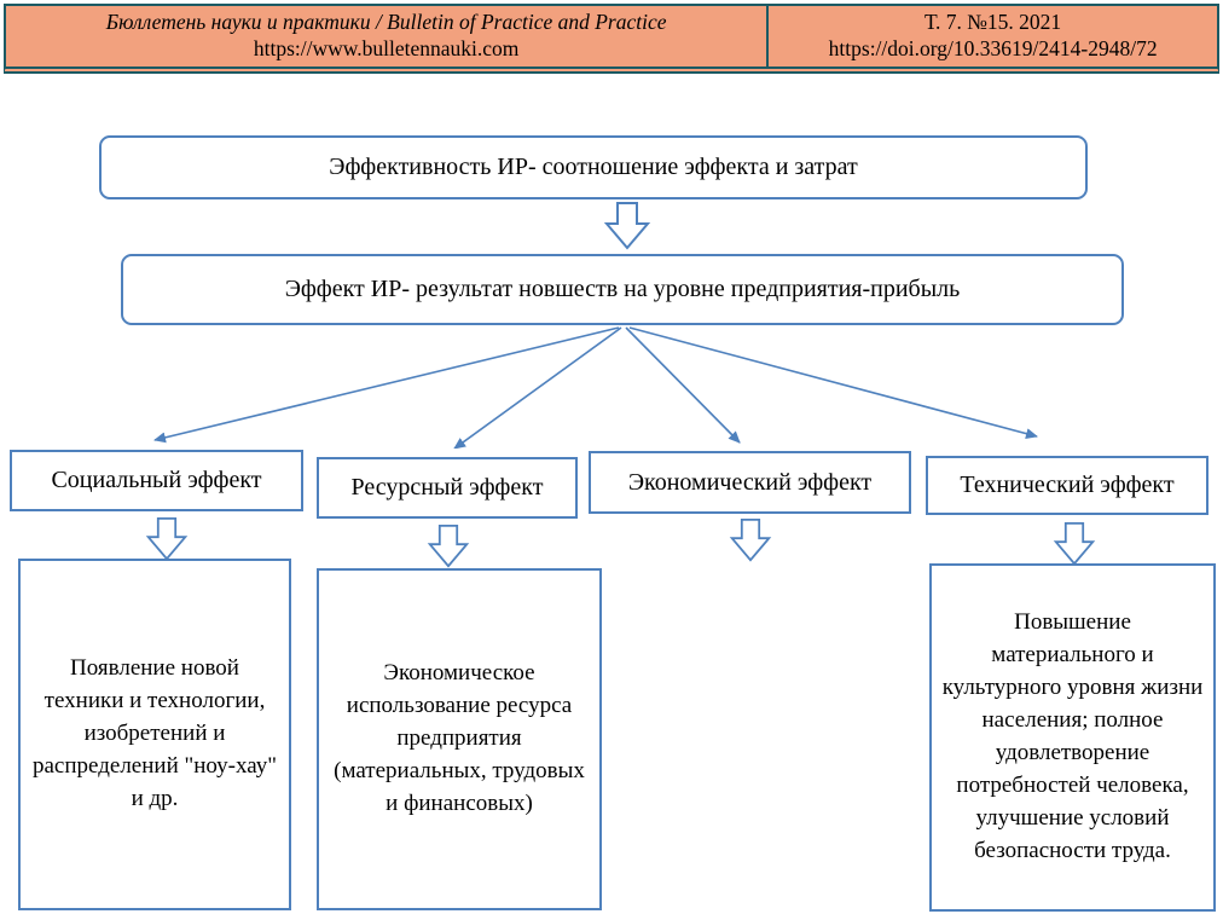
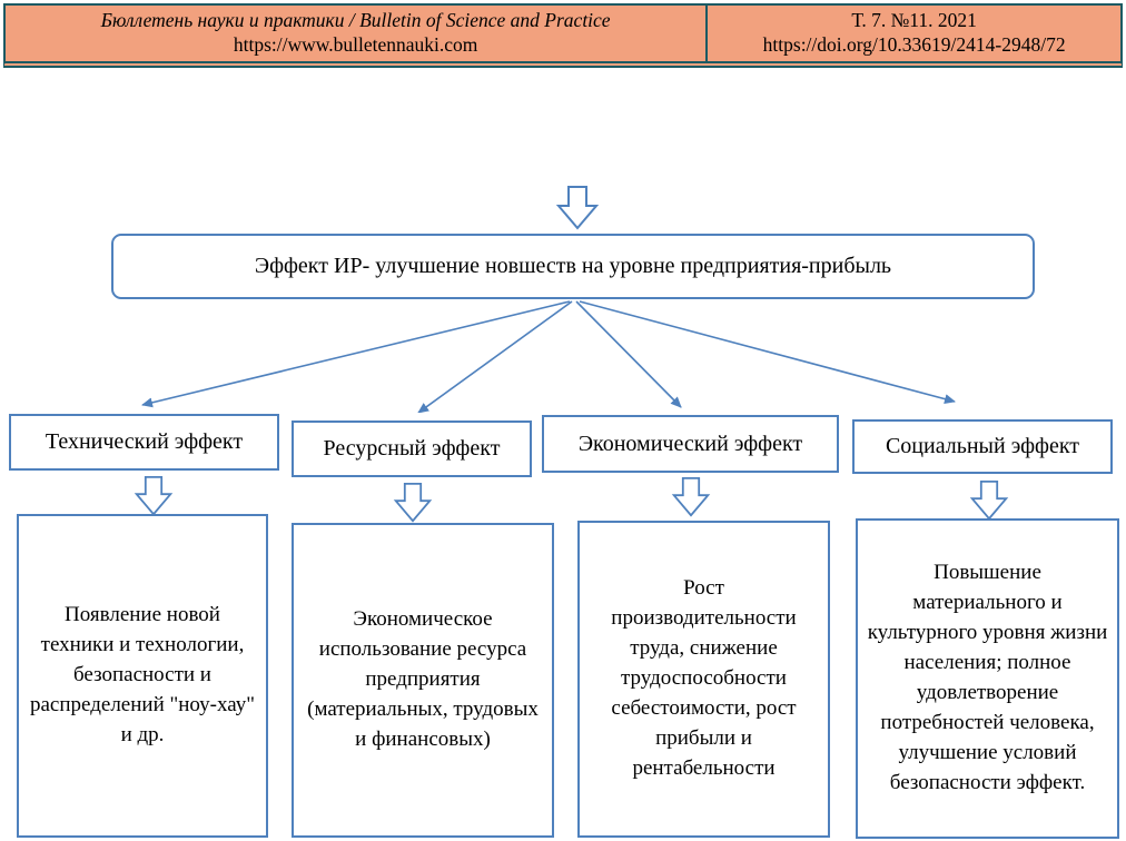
- Бюллетень науки и практики / Bulletin of Practice and Practice
+ Бюллетень науки и практики / Bulletin of Science and Practice
  https://www.bulletennauki.com
- Т. 7. №15. 2021
+ Т. 7. №11. 2021
  https://doi.org/10.33619/2414-2948/72
- Эффективность ИР- соотношение эффекта и затрат
- Эффект ИР- результат новшеств на уровне предприятия-прибыль
+ Эффект ИР- улучшение новшеств на уровне предприятия-прибыль
- Социальный эффект
+ Технический эффект
  Ресурсный эффект
  Экономический эффект
- Технический эффект
+ Социальный эффект
- Появление новой техники и технологии, изобретений и распределений "ноу-хау" и др.
+ Появление новой техники и технологии, безопасности и распределений "ноу-хау" и др.
  Экономическое использование ресурса предприятия (материальных, трудовых и финансовых)
+ Рост производительности труда, снижение трудоспособности себестоимости, рост прибыли и рентабельности
- Повышение материального и культурного уровня жизни населения; полное удовлетворение потребностей человека, улучшение условий безопасности труда.
+ Повышение материального и культурного уровня жизни населения; полное удовлетворение потребностей человека, улучшение условий безопасности эффект.
